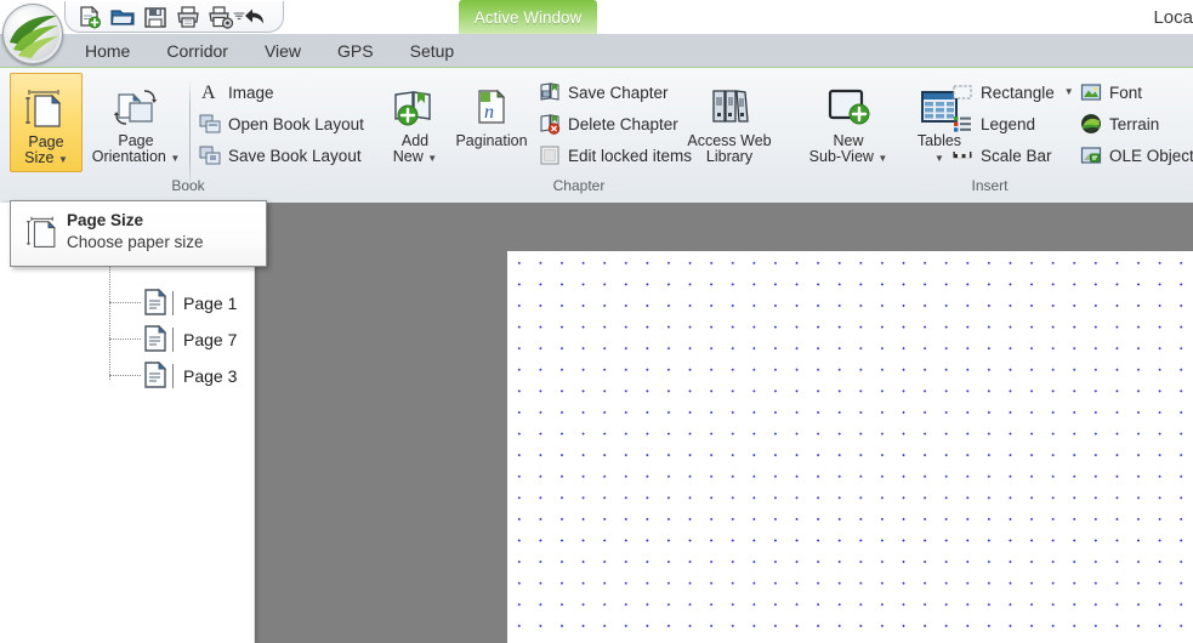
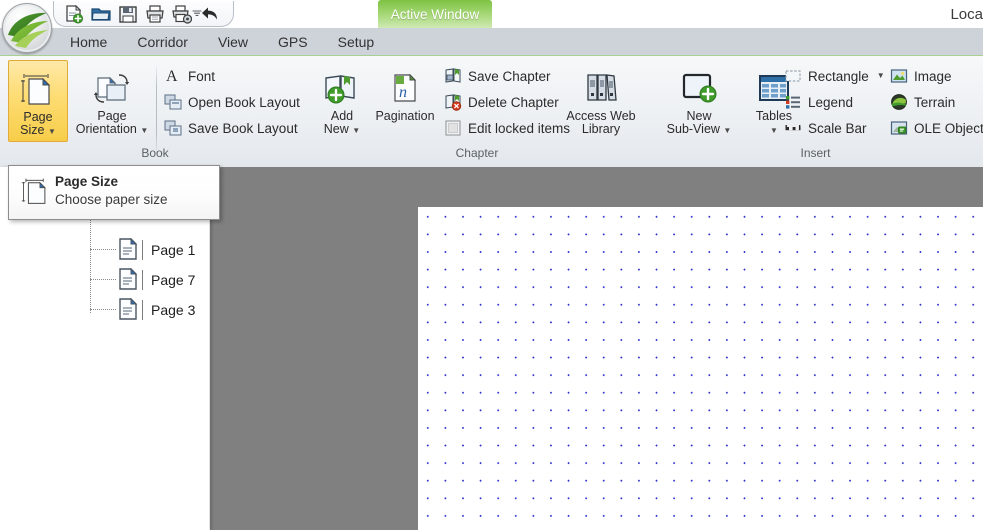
  Loca
  Home
  Corridor
  View
  GPS
  Setup
  Active Window
  Page
  Size ▼
  Page
  Orientation ▼
  A
- Image
+ Font
  Open Book Layout
  Save Book Layout
  Book
  Add
  New ▼
  n
  Pagination
  Save Chapter
  Delete Chapter
  Edit locked items
  Access Web
  Library
  Chapter
  New
  Sub-View ▼
  Tables
  ▼
  Rectangle
  ▼
  Legend
  Scale Bar
- Font
+ Image
  Terrain
  OLE Object
  Insert
  Page 1
  Page 7
  Page 3
  Page Size
  Choose paper size
